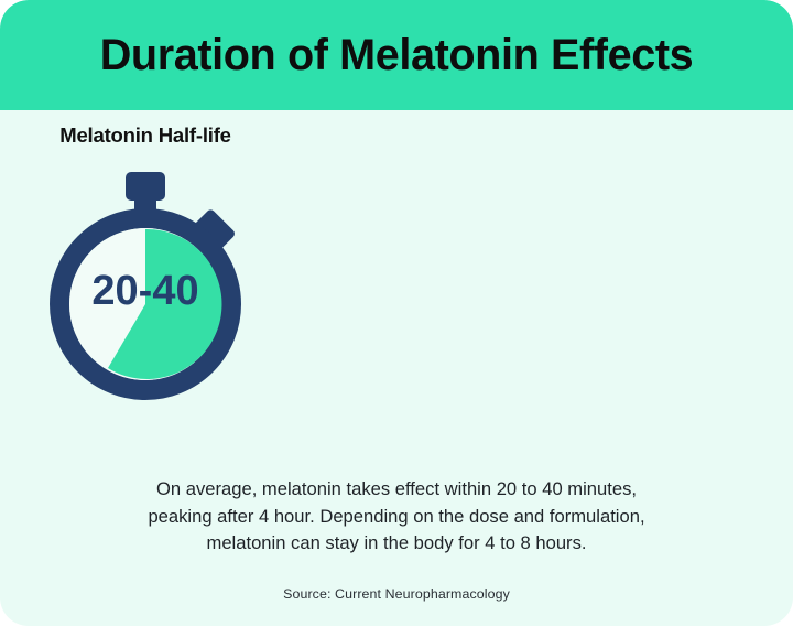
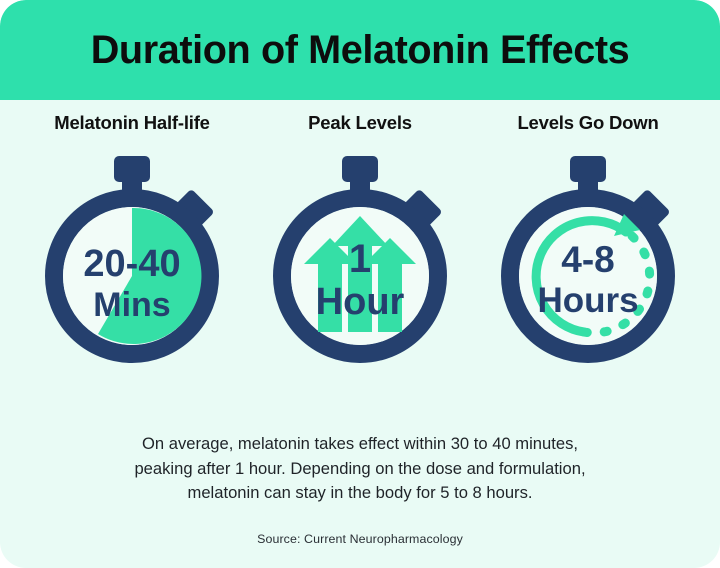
  Duration of Melatonin Effects
  Melatonin Half-life
  20-40
+ Mins
+ Peak Levels
+ 1
+ Hour
+ Levels Go Down
+ 4-8
+ Hours
- On average, melatonin takes effect within 20 to 40 minutes,
+ On average, melatonin takes effect within 30 to 40 minutes,
- peaking after 4 hour. Depending on the dose and formulation,
+ peaking after 1 hour. Depending on the dose and formulation,
- melatonin can stay in the body for 4 to 8 hours.
+ melatonin can stay in the body for 5 to 8 hours.
  Source: Current Neuropharmacology
